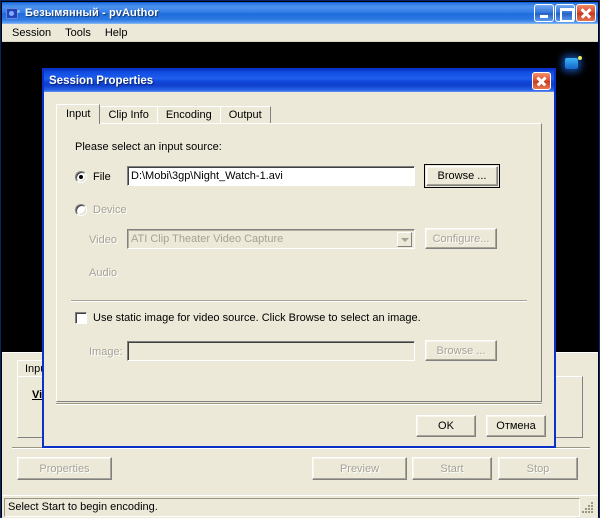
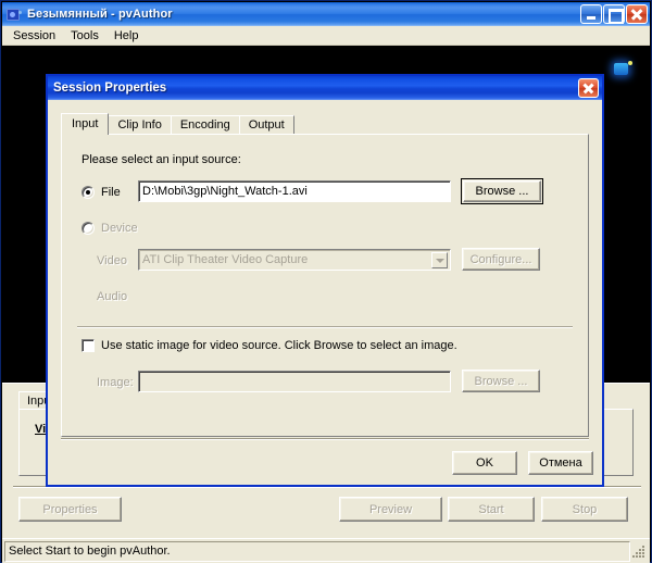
  Безымянный - pvAuthor
  Session
  Tools
  Help
  Properties
  Preview
  Start
  Stop
- Select Start to begin encoding.
+ Select Start to begin pvAuthor.
  Session Properties
  Input
  Clip Info
  Encoding
  Output
  Please select an input source:
  File
  D:\Mobi\3gp\Night_Watch-1.avi
  Browse ...
  Device
  Video
  ATI Clip Theater Video Capture
  Configure...
  Audio
  Use static image for video source. Click Browse to select an image.
  Image:
  Browse ...
  OK
  Отмена
